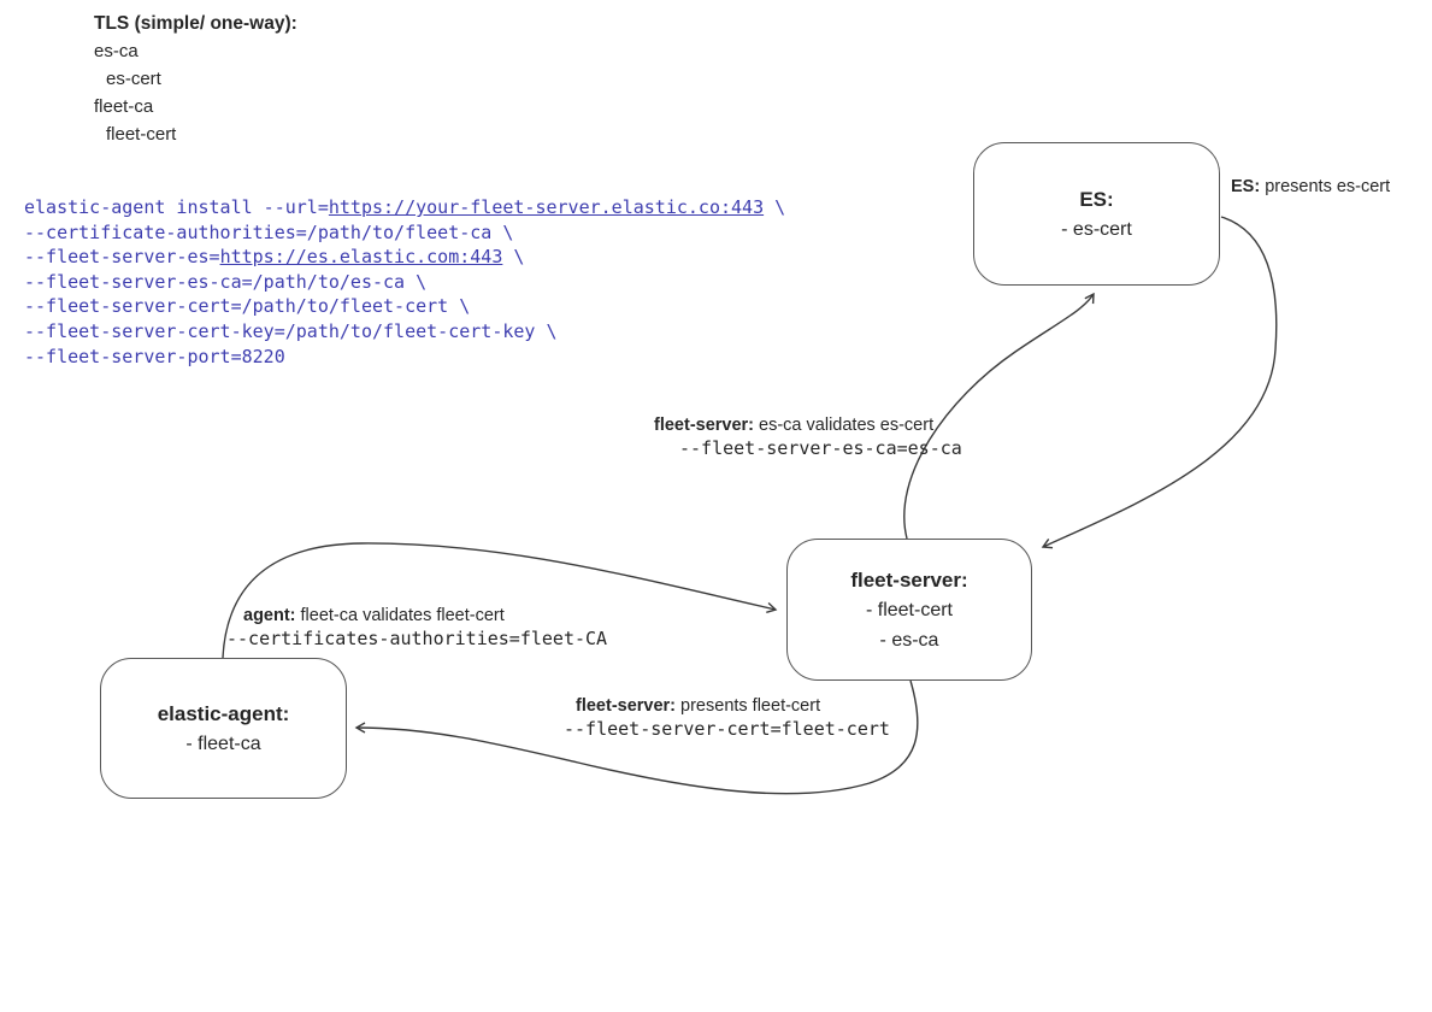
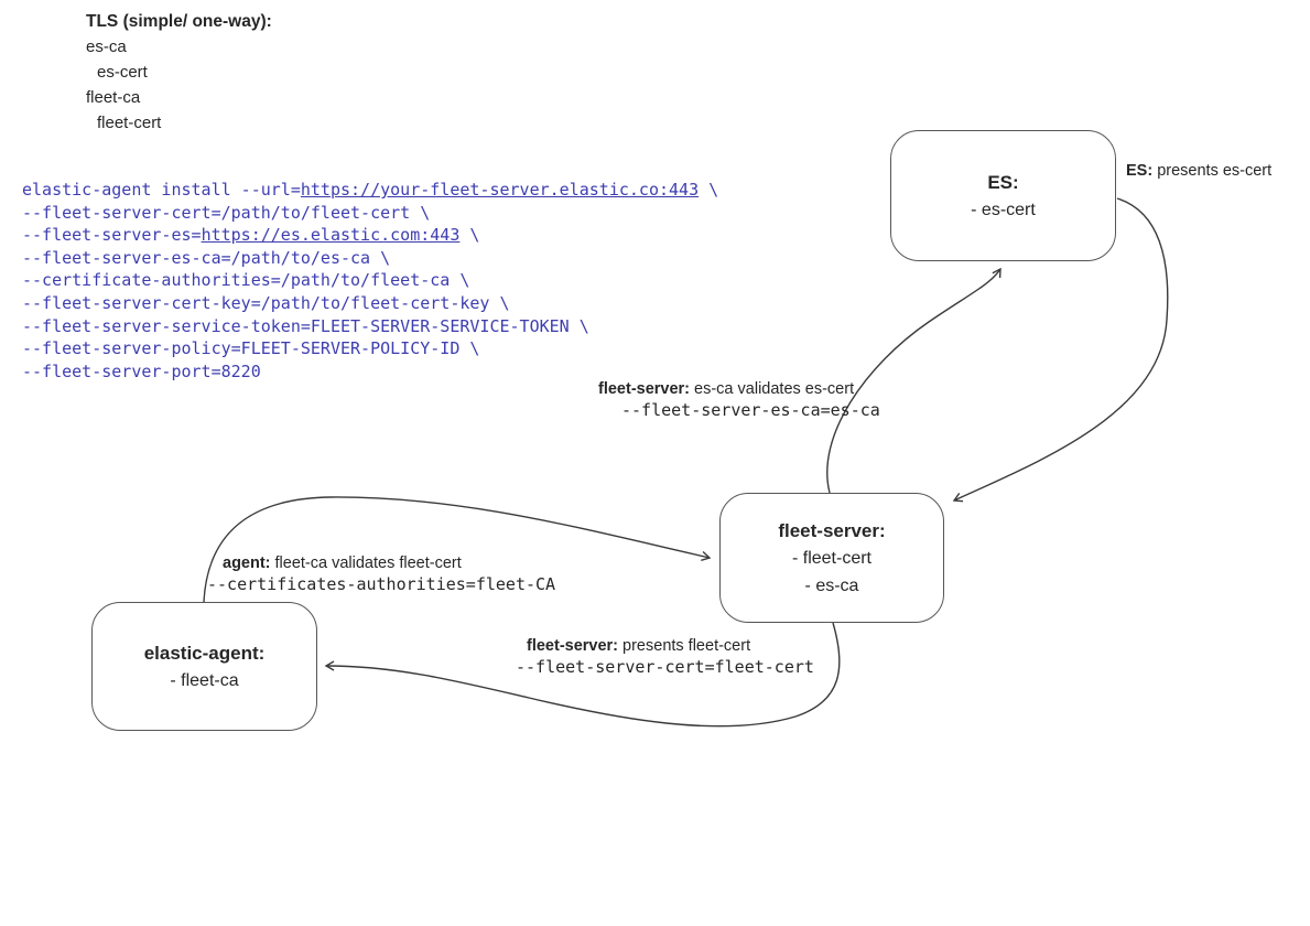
  TLS (simple/ one-way):
  es-ca
  es-cert
  fleet-ca
  fleet-cert
  elastic-agent install --url=https://your-fleet-server.elastic.co:443 \
- --certificate-authorities=/path/to/fleet-ca \
+ --fleet-server-cert=/path/to/fleet-cert \
  --fleet-server-es=https://es.elastic.com:443 \
  --fleet-server-es-ca=/path/to/es-ca \
- --fleet-server-cert=/path/to/fleet-cert \
+ --certificate-authorities=/path/to/fleet-ca \
  --fleet-server-cert-key=/path/to/fleet-cert-key \
+ --fleet-server-service-token=FLEET-SERVER-SERVICE-TOKEN \
+ --fleet-server-policy=FLEET-SERVER-POLICY-ID \
  --fleet-server-port=8220
  ES:
  - es-cert
  fleet-server:
  - fleet-cert
  - es-ca
  elastic-agent:
  - fleet-ca
  ES: presents es-cert
  fleet-server: es-ca validates es-cert
  --fleet-server-es-ca=es-ca
  agent: fleet-ca validates fleet-cert
  --certificates-authorities=fleet-CA
  fleet-server: presents fleet-cert
  --fleet-server-cert=fleet-cert
